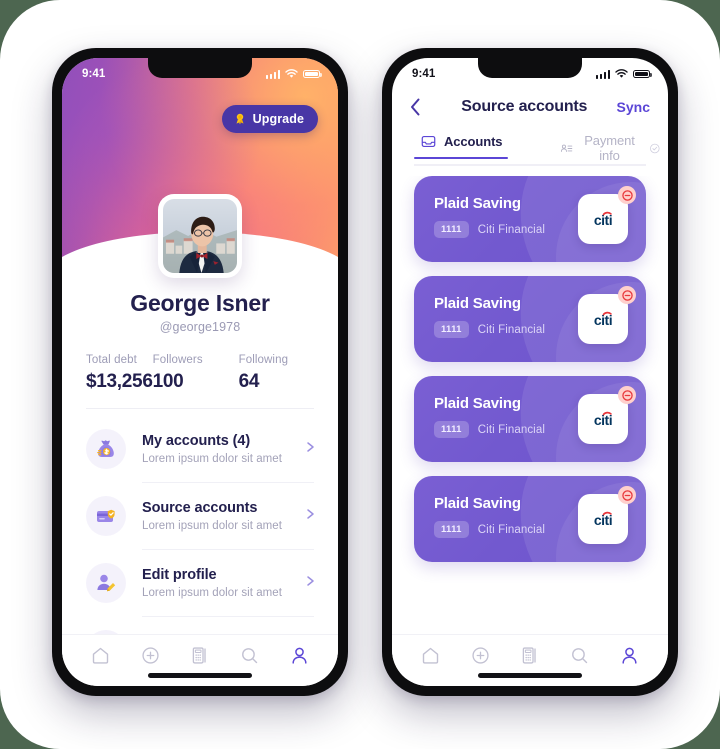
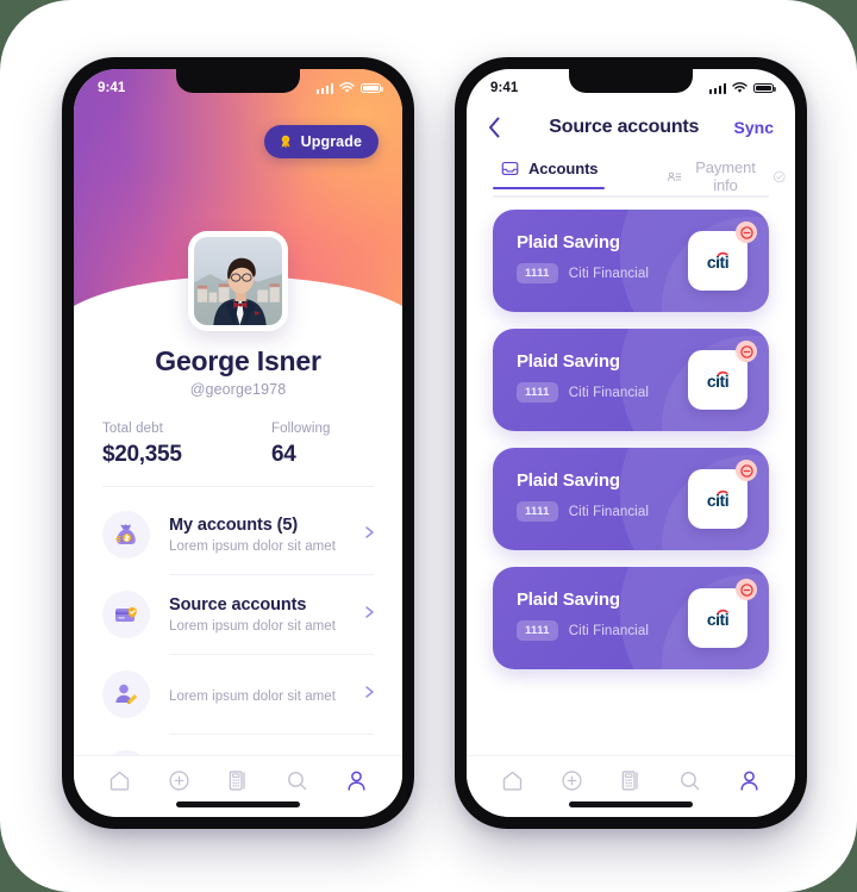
  9:41
  Upgrade
  George Isner
  @george1978
  Total debt
- $13,256
+ $20,355
- Followers
- 100
  Following
  64
- My accounts (4)
+ My accounts (5)
  Lorem ipsum dolor sit amet
  Source accounts
  Lorem ipsum dolor sit amet
- Edit profile
  Lorem ipsum dolor sit amet
  9:41
  Source accounts
  Sync
  Accounts
  Payment info
  Plaid Saving
  1111
  Citi Financial
  citi
  Plaid Saving
  1111
  Citi Financial
  citi
  Plaid Saving
  1111
  Citi Financial
  citi
  Plaid Saving
  1111
  Citi Financial
  citi
